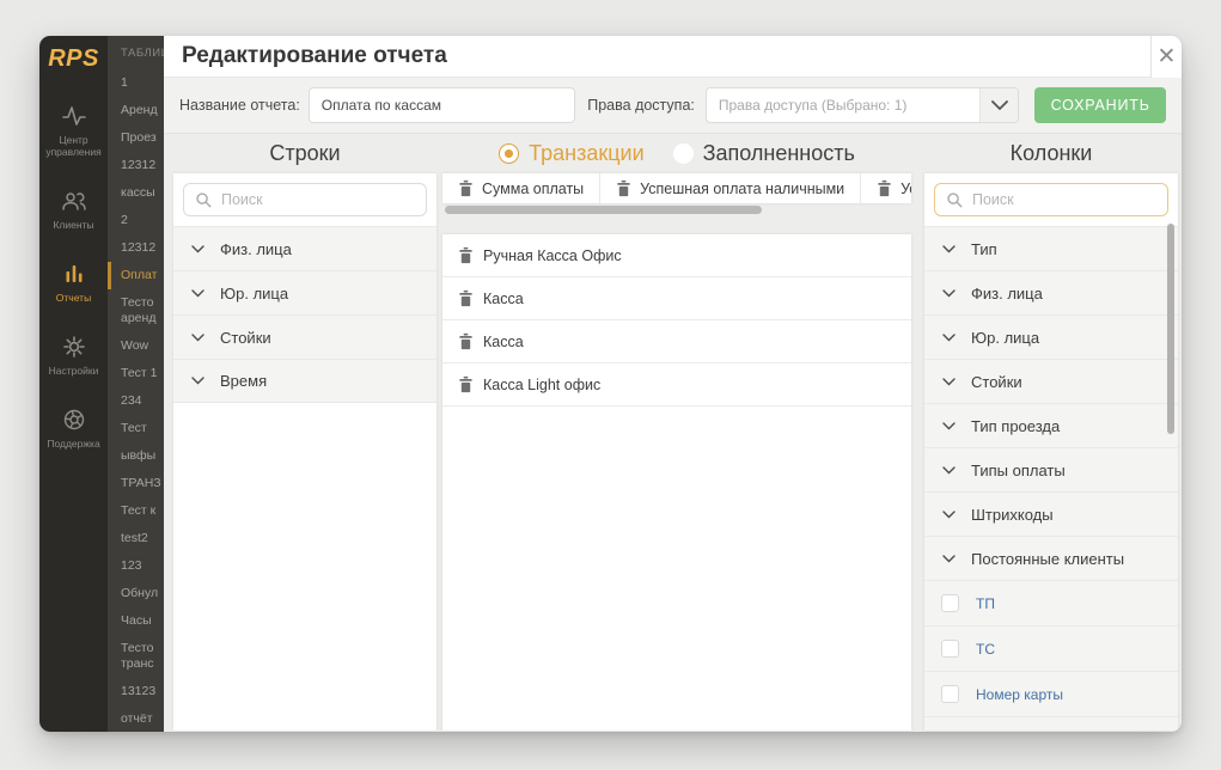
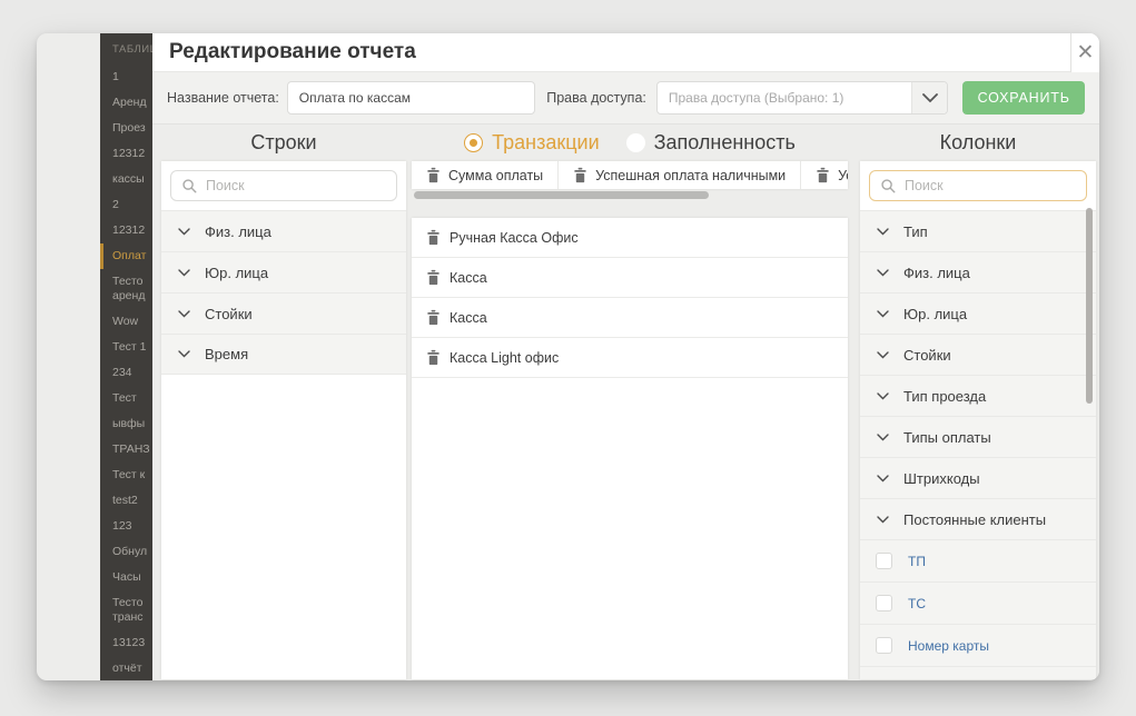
- RPS
- Центр управления
- Клиенты
- Отчеты
- Настройки
- Поддержка
  ТАБЛИ
  1
  Аренд
  Проез
  12312
  кассы
  2
  12312
  Оплат
  Тесто аренд
  Wow
  Тест 1
  234
  Тест
  ывфы
  ТРАНЗ
  Тест к
  test2
  123
  Обнул
  Часы
  Тесто транс
  13123
  отчёт
  Редактирование отчета
  ✕
  Название отчета:
  Оплата по кассам
  Права доступа:
  Права доступа (Выбрано: 1)
  СОХРАНИТЬ
  Строки
  Транзакции
  Заполненность
  Колонки
  Поиск
  Физ. лица
  Юр. лица
  Стойки
  Время
  Сумма оплаты
  Успешная оплата наличными
  Ручная Касса Офис
  Касса
  Касса
  Касса Light офис
  Поиск
  Тип
  Физ. лица
  Юр. лица
  Стойки
  Тип проезда
  Типы оплаты
  Штрихкоды
  Постоянные клиенты
  ТП
  ТС
  Номер карты
